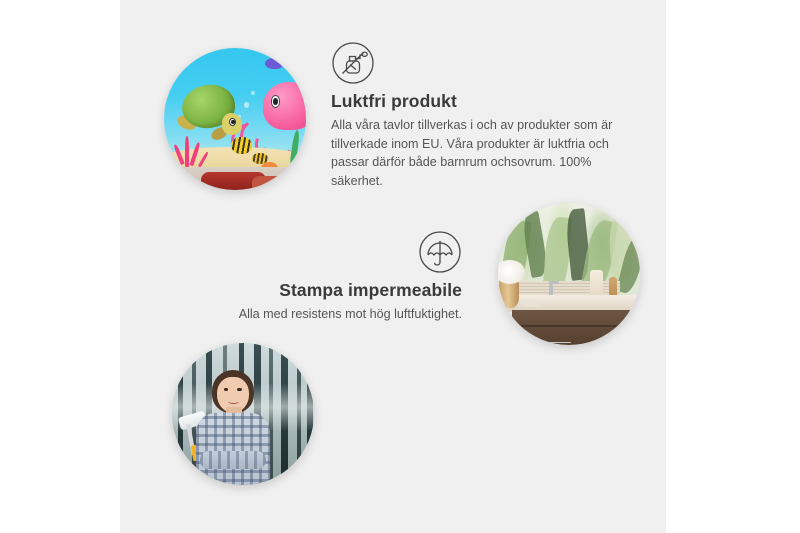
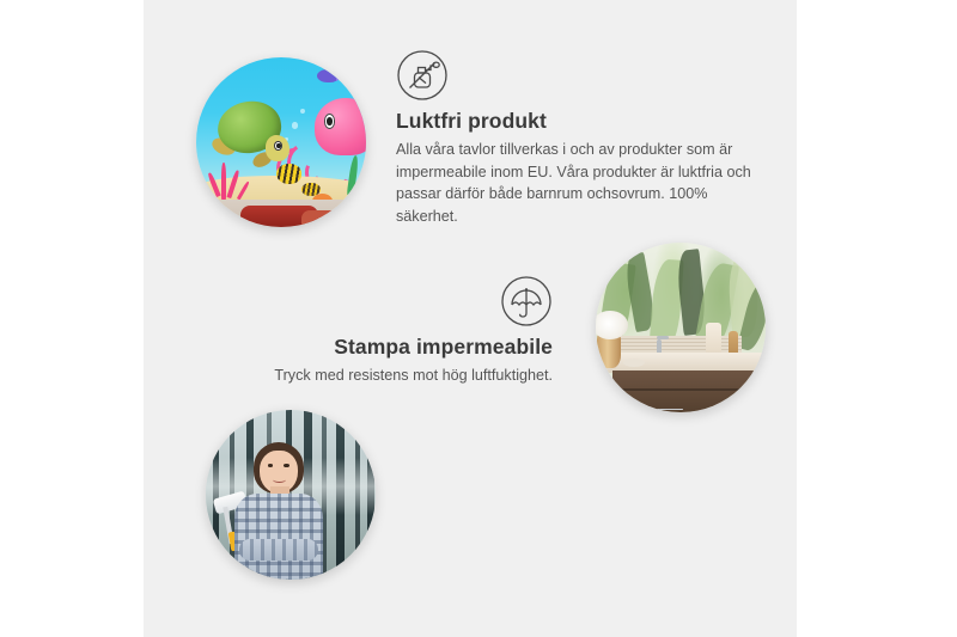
  Luktfri produkt
- Alla våra tavlor tillverkas i och av produkter som är tillverkade inom EU. Våra produkter är luktfria och passar därför både barnrum ochsovrum. 100% säkerhet.
+ Alla våra tavlor tillverkas i och av produkter som är impermeabile inom EU. Våra produkter är luktfria och passar därför både barnrum ochsovrum. 100% säkerhet.
  Stampa impermeabile
- Alla med resistens mot hög luftfuktighet.
+ Tryck med resistens mot hög luftfuktighet.
